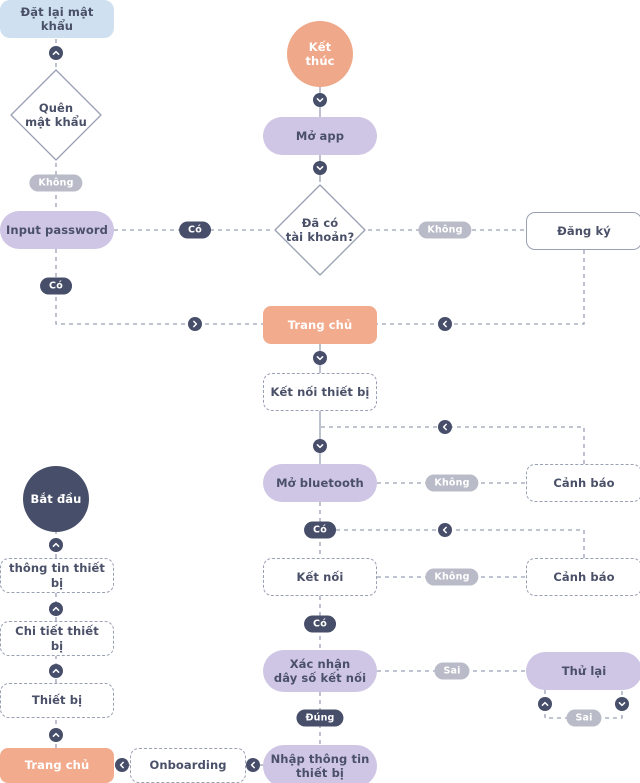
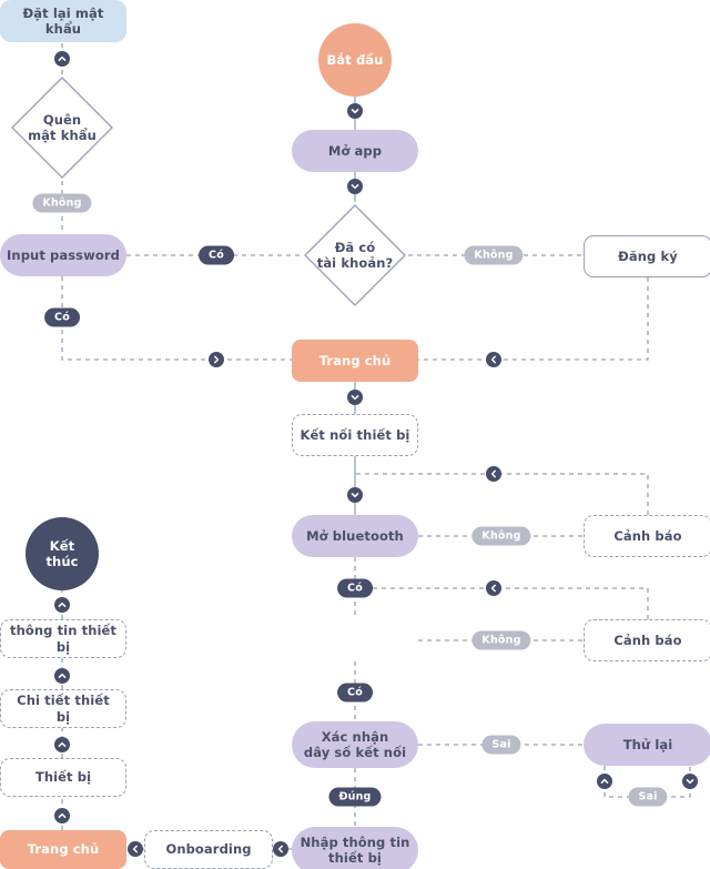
  Đặt lại mật khẩu
  Quên
  mật khẩu
  Input password
- Kết thúc
+ Bắt đầu
  Mở app
  Đã có
  tài khoản?
  Đăng ký
  Trang chủ
  Kết nối thiết bị
  Mở bluetooth
  Cảnh báo
- Kết nối
  Cảnh báo
  Xác nhận
  dây số kết nối
  Thử lại
  Nhập thông tin
  thiết bị
  Onboarding
  Trang chủ
  Thiết bị
  Chi tiết thiết bị
  thông tin thiết bị
- Bắt đầu
+ Kết thúc
  Không
  Có
  Có
  Không
  Không
  Có
  Không
  Có
  Sai
  Sai
  Đúng
